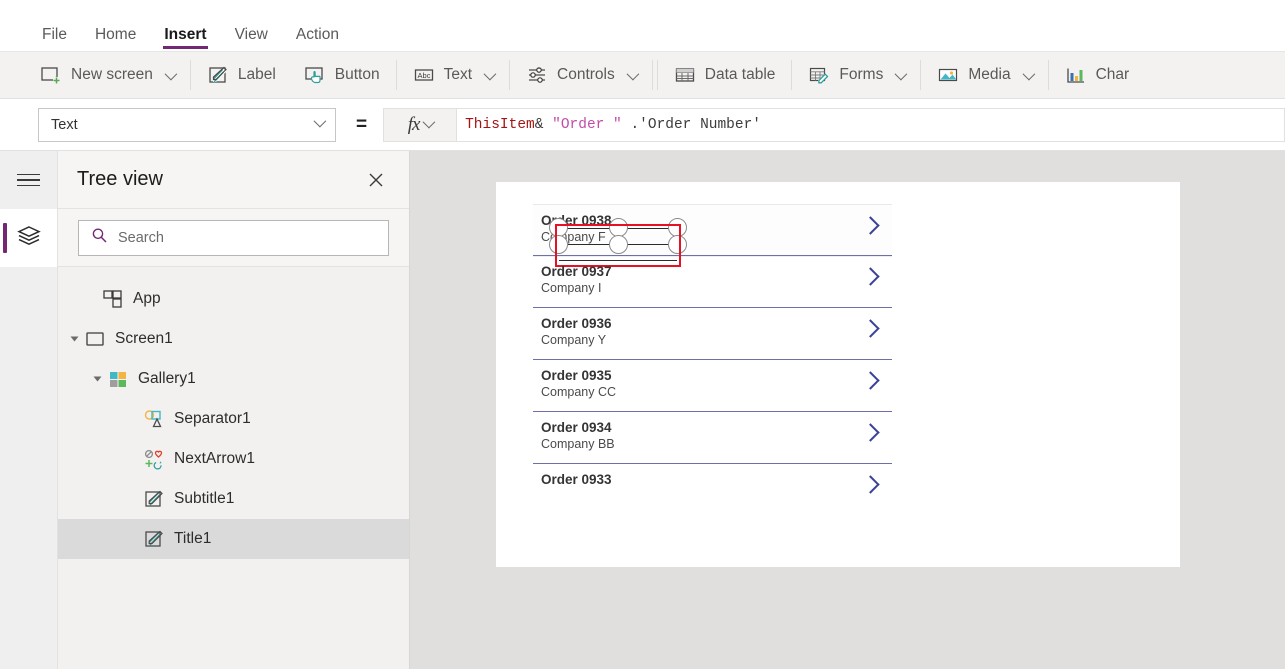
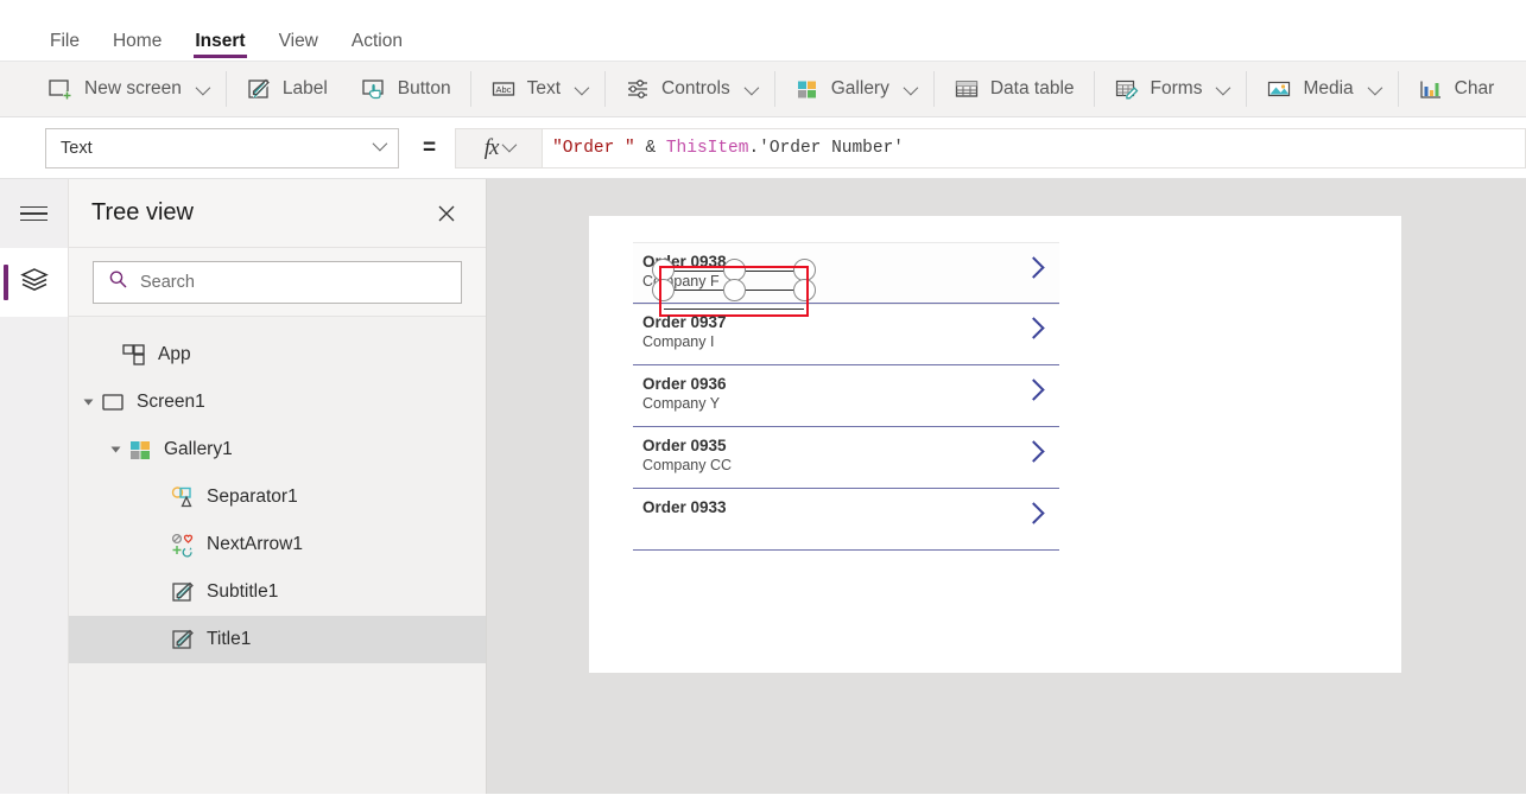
  File
  Home
  Insert
  View
  Action
  New screen
  Label
  Button
  Abc
  Text
  Controls
+ Gallery
  Data table
  Forms
  Media
  Char
  Text
  =
  fx
- ThisItem
+ "Order "
  &
- "Order "
+ ThisItem
  .'Order Number'
  Tree view
  Search
  App
  Screen1
  Gallery1
  Separator1
  NextArrow1
  Subtitle1
  Title1
  Oer 0938
  Cpany F
  Order 0937
  Company I
  Order 0936
  Company Y
  Order 0935
  Company CC
- Order 0934
- Company BB
  Order 0933
